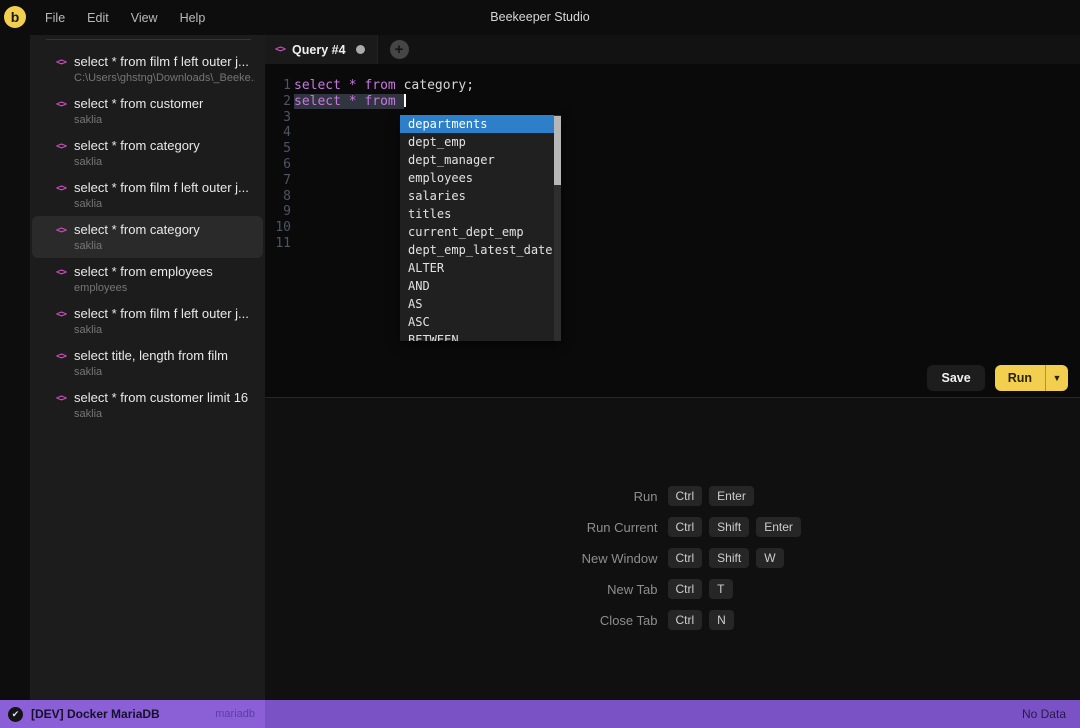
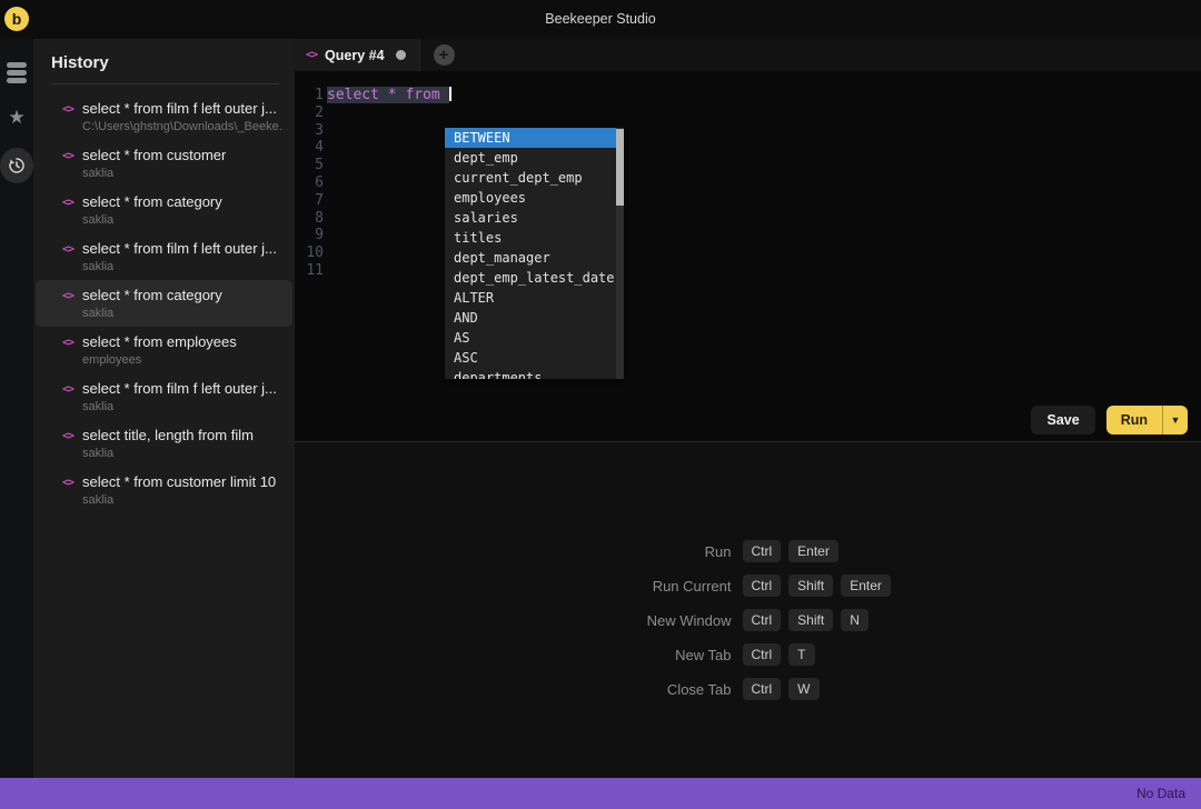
  b
- File
- Edit
- View
- Help
  Beekeeper Studio
+ ★
+ History
  <>
  select * from film f left outer j...
  C:\Users\ghstng\Downloads\_Beeke.
  <>
  select * from customer
  saklia
  <>
  select * from category
  saklia
  <>
  select * from film f left outer j...
  saklia
  <>
  select * from category
  saklia
  <>
  select * from employees
  employees
  <>
  select * from film f left outer j...
  saklia
  <>
  select title, length from film
  saklia
  <>
- select * from customer limit 16
+ select * from customer limit 10
  saklia
  <>
  Query #4
  +
  1
  2
  3
  4
  5
  6
  7
  8
  9
  10
  11
- select * from category;
  select * from
  Save
  Run
  ▼
- departments
+ BETWEEN
  dept_emp
- dept_manager
+ current_dept_emp
  employees
  salaries
  titles
- current_dept_emp
+ dept_manager
  dept_emp_latest_date
  ALTER
  AND
  AS
  ASC
- BETWEEN
+ departments
  Run
  Ctrl
  Enter
  Run Current
  Ctrl
  Shift
  Enter
  New Window
  Ctrl
  Shift
- W
+ N
  New Tab
  Ctrl
  T
  Close Tab
  Ctrl
- N
+ W
- ✔
- [DEV] Docker MariaDB
- mariadb
  No Data
